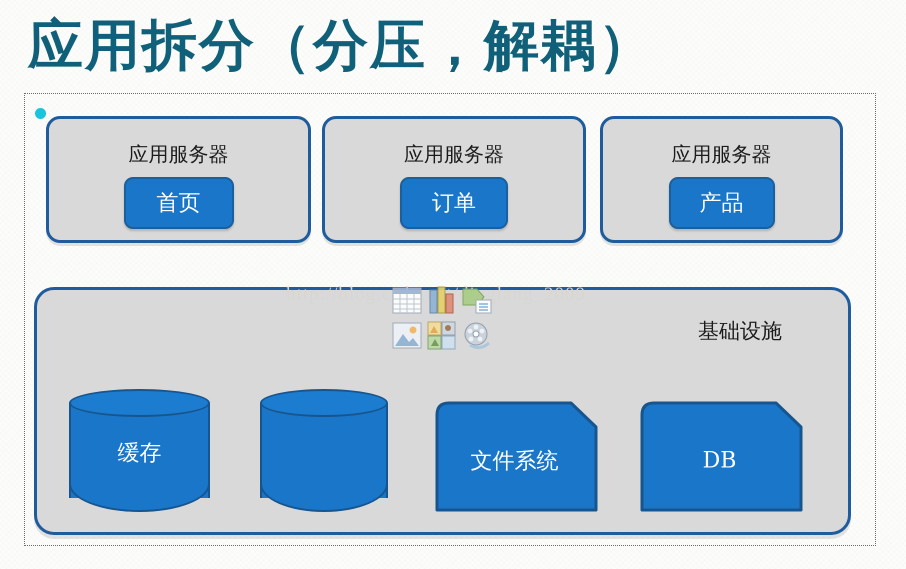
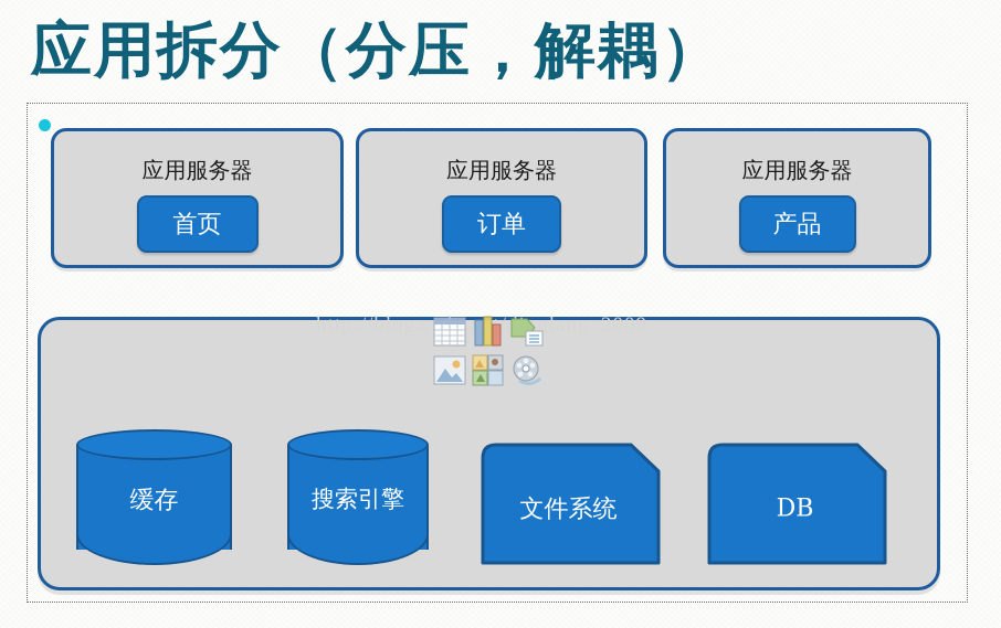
  应用拆分（分压，解耦）
  http://blog.c./glang_2009
  应用服务器
  首页
  应用服务器
  订单
  应用服务器
  产品
- 基础设施
  缓存
+ 搜索引擎
  文件系统
  DB
